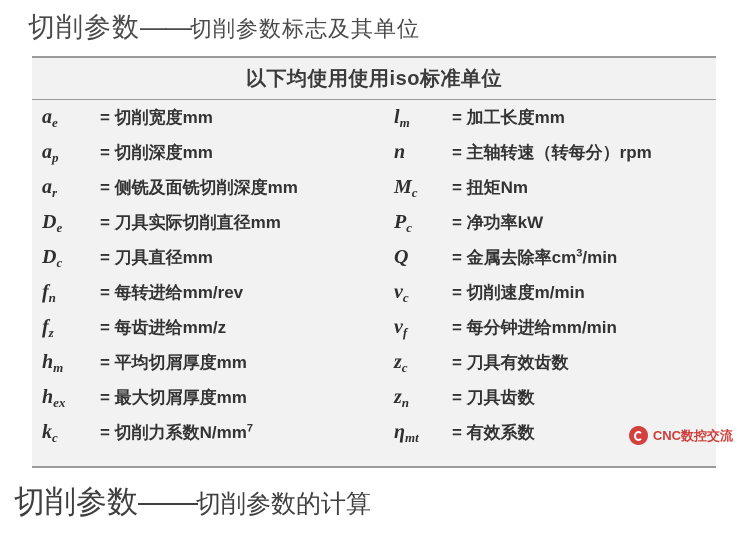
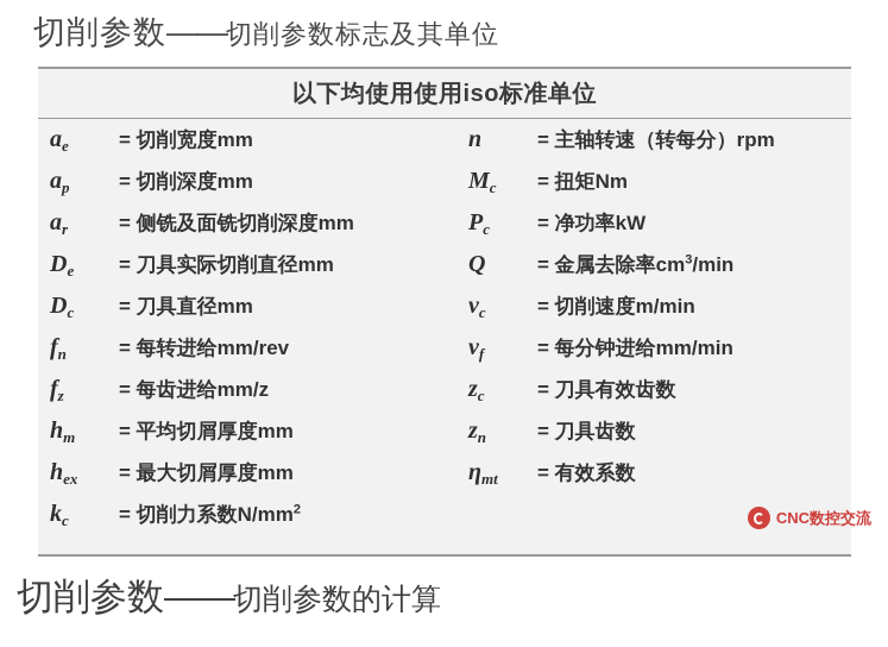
  切削参数——切削参数标志及其单位
  以下均使用使用iso标准单位
  ae
  = 切削宽度mm
  ap
  = 切削深度mm
  ar
  = 侧铣及面铣切削深度mm
  De
  = 刀具实际切削直径mm
  Dc
  = 刀具直径mm
  fn
  = 每转进给mm/rev
  fz
  = 每齿进给mm/z
  hm
  = 平均切屑厚度mm
  hex
  = 最大切屑厚度mm
  kc
- = 切削力系数N/mm7
+ = 切削力系数N/mm2
- lm
- = 加工长度mm
  n
  = 主轴转速（转每分）rpm
  Mc
  = 扭矩Nm
  Pc
  = 净功率kW
  Q
  = 金属去除率cm3/min
  vc
  = 切削速度m/min
  vf
  = 每分钟进给mm/min
  zc
  = 刀具有效齿数
  zn
  = 刀具齿数
  ηmt
  = 有效系数
  CNC数控交流
  切削参数——切削参数的计算
